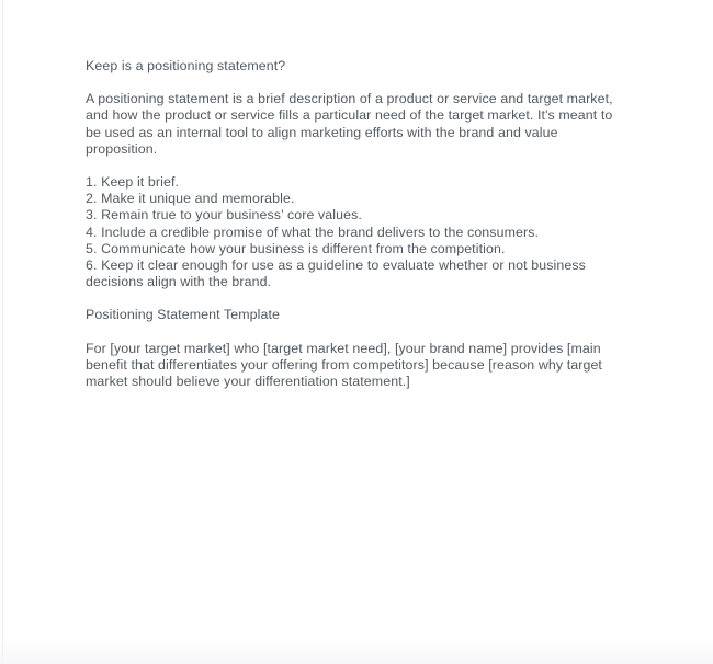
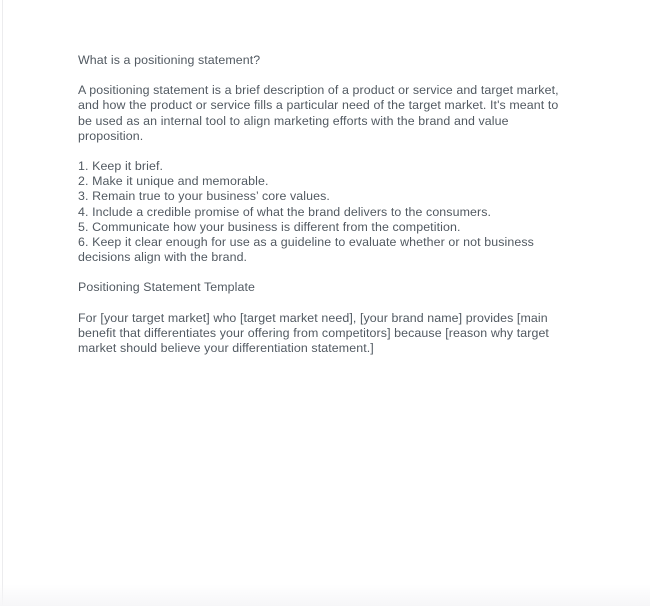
- Keep is a positioning statement?
+ What is a positioning statement?
  A positioning statement is a brief description of a product or service and target market,
  and how the product or service fills a particular need of the target market. It's meant to
  be used as an internal tool to align marketing efforts with the brand and value
  proposition.
  1. Keep it brief.
  2. Make it unique and memorable.
  3. Remain true to your business’ core values.
  4. Include a credible promise of what the brand delivers to the consumers.
  5. Communicate how your business is different from the competition.
  6. Keep it clear enough for use as a guideline to evaluate whether or not business
  decisions align with the brand.
  Positioning Statement Template
  For [your target market] who [target market need], [your brand name] provides [main
  benefit that differentiates your offering from competitors] because [reason why target
  market should believe your differentiation statement.]
